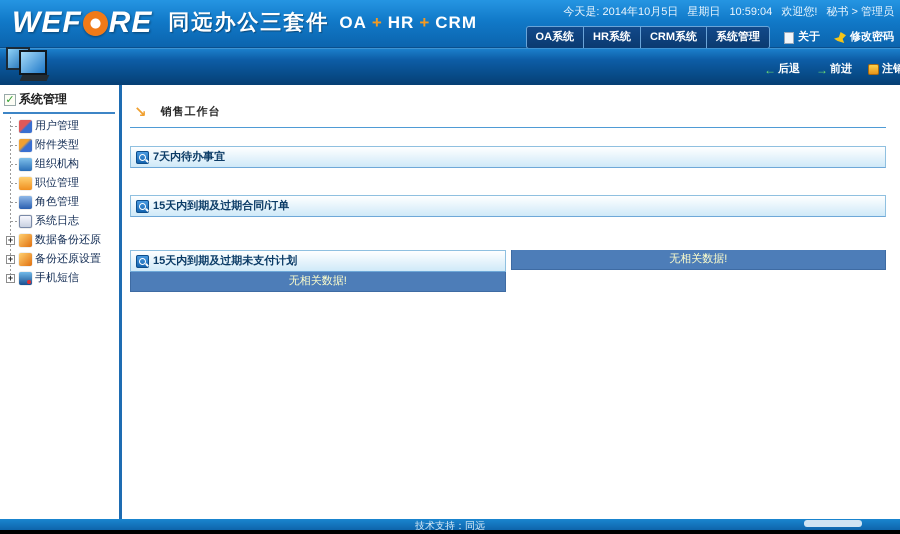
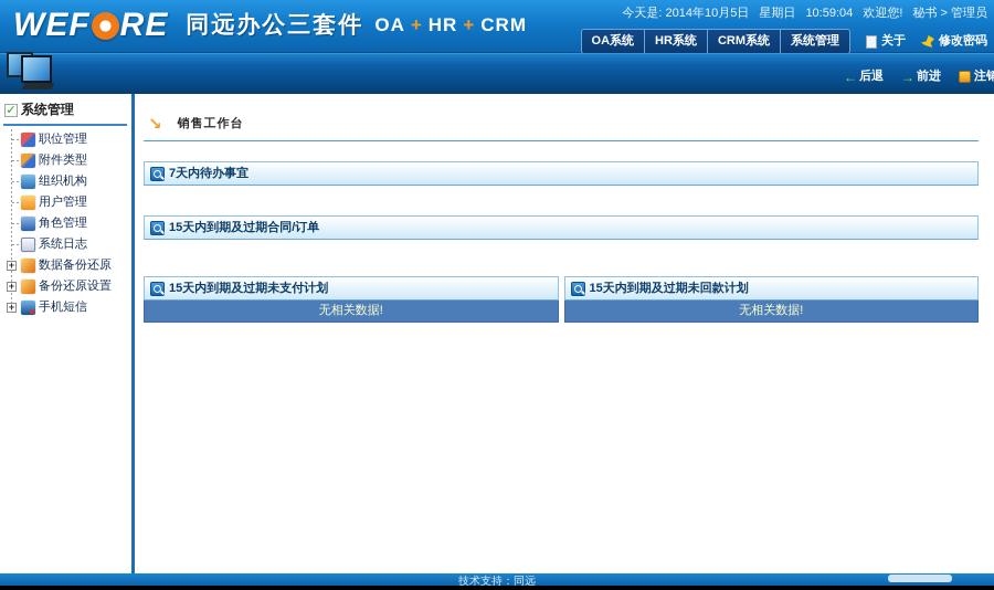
  WEF
  RE
  同远办公三套件
  OA + HR + CRM
  今天是: 2014年10月5日 星期日 10:59:04 欢迎您! 秘书 > 管理员
  OA系统
  HR系统
  CRM系统
  系统管理
  关于
  修改密码
  ←
  后退
  →
  前进
  注销
  ✓
  系统管理
- 用户管理
+ 职位管理
  附件类型
  组织机构
- 职位管理
+ 用户管理
  角色管理
  系统日志
  +
  数据备份还原
  +
  备份还原设置
  +
  手机短信
  ↘
  销售工作台
  7天内待办事宜
  15天内到期及过期合同/订单
  15天内到期及过期未支付计划
  无相关数据!
+ 15天内到期及过期未回款计划
  无相关数据!
  技术支持：同远
